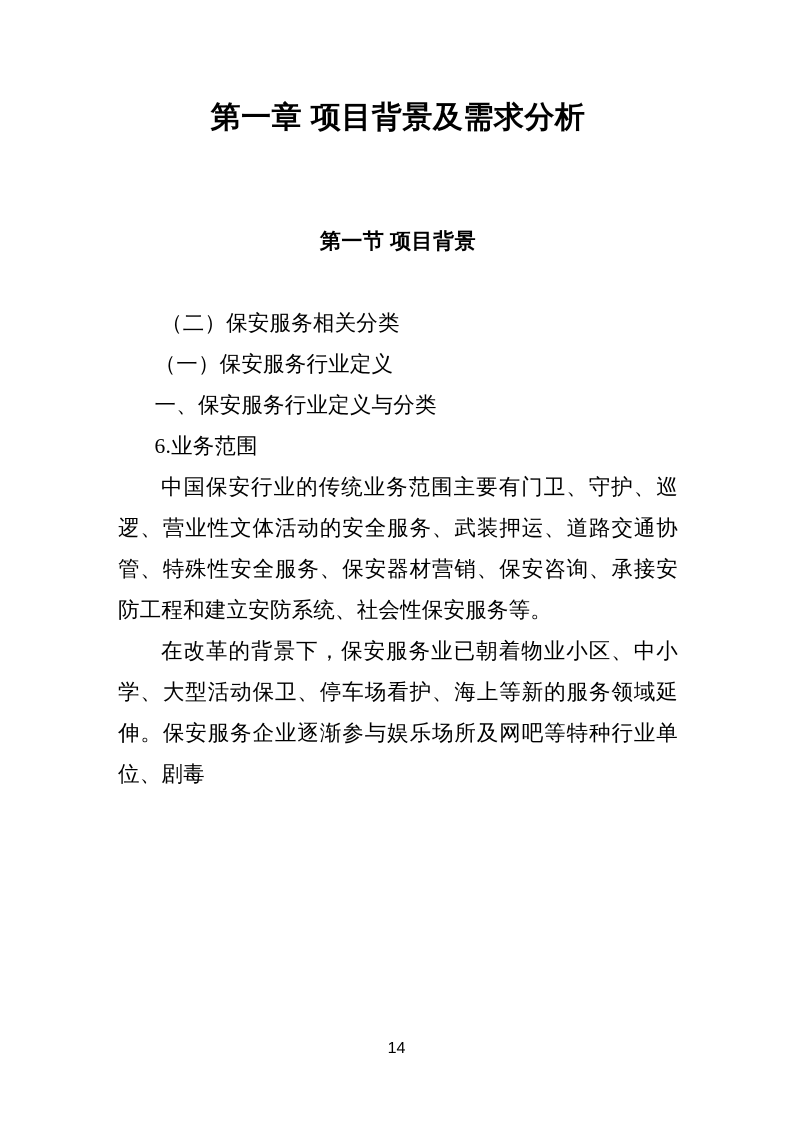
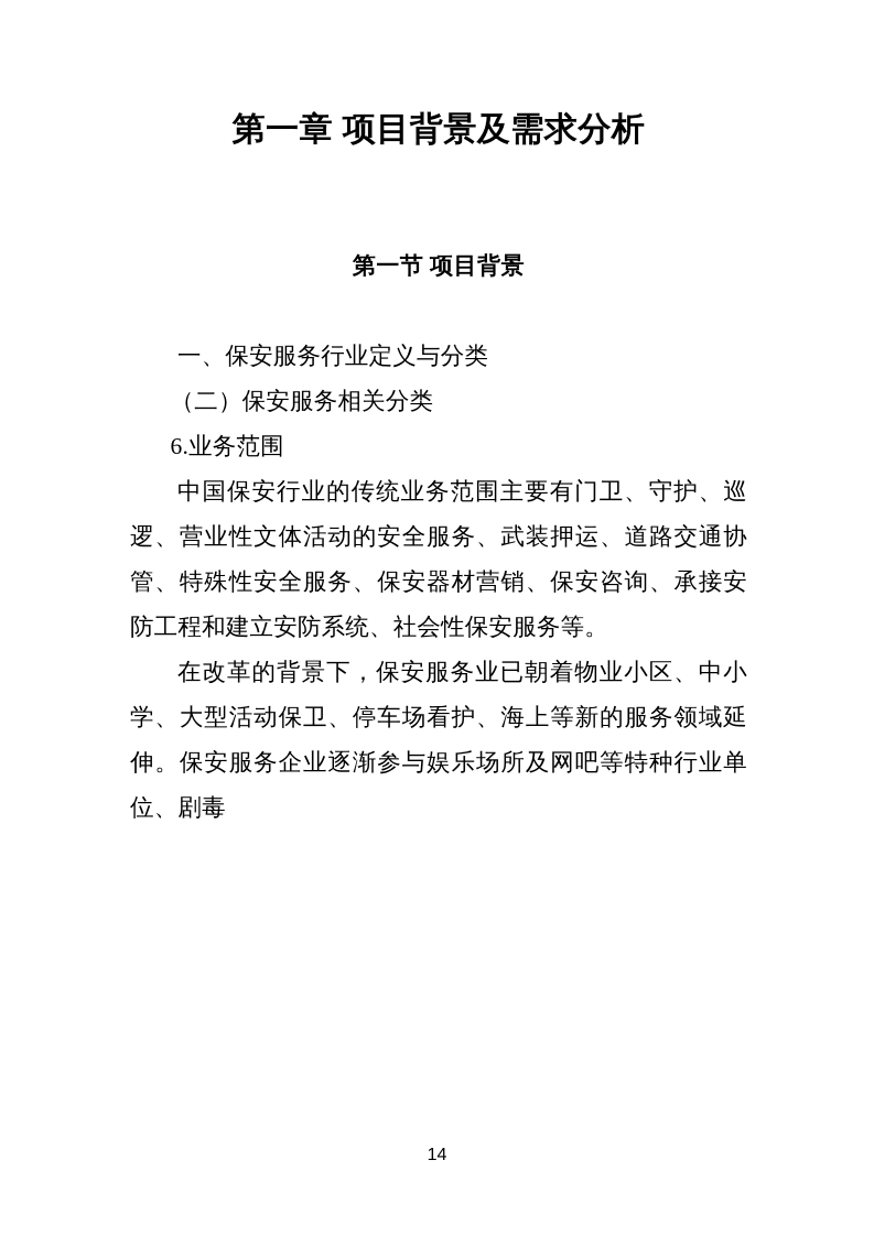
  第一章 项目背景及需求分析
  第一节 项目背景
- （二）保安服务相关分类
+ 一、保安服务行业定义与分类
- （一）保安服务行业定义
- 一、保安服务行业定义与分类
+ （二）保安服务相关分类
  6.业务范围
  中国保安行业的传统业务范围主要有门卫、守护、巡逻、营业性文体活动的安全服务、武装押运、道路交通协管、特殊性安全服务、保安器材营销、保安咨询、承接安防工程和建立安防系统、社会性保安服务等。
  在改革的背景下，保安服务业已朝着物业小区、中小学、大型活动保卫、停车场看护、海上等新的服务领域延伸。保安服务企业逐渐参与娱乐场所及网吧等特种行业单位、剧毒
  14
